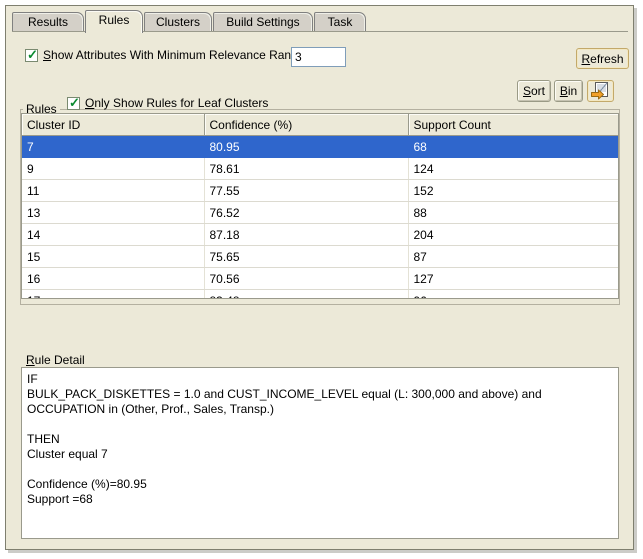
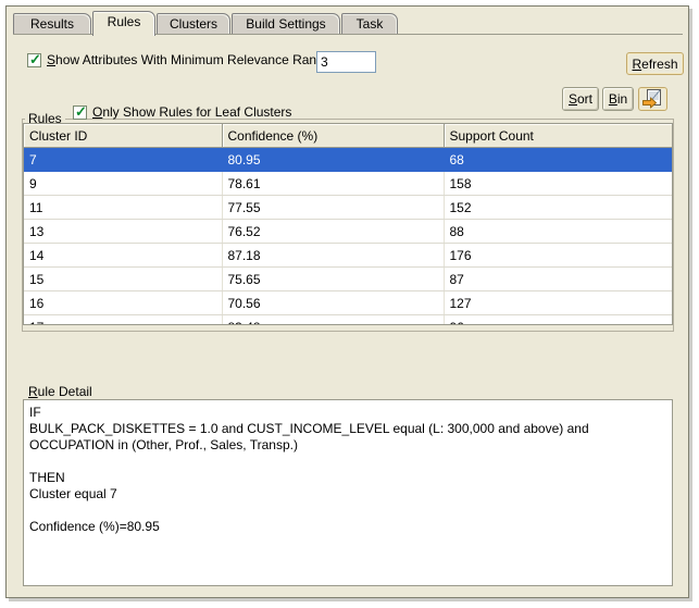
  Results
  Rules
  Clusters
  Build Settings
  Task
  ✓
  Show Attributes With Minimum Relevance Ran
  3
  Refresh
  Sort
  Bin
  Rules
  ✓
  Only Show Rules for Leaf Clusters
  Cluster ID	Confidence (%)	Support Count
  7	80.95	68
- 9	78.61	124
+ 9	78.61	158
  11	77.55	152
  13	76.52	88
- 14	87.18	204
+ 14	87.18	176
  15	75.65	87
  16	70.56	127
  Rule Detail
  IF
  BULK_PACK_DISKETTES = 1.0 and CUST_INCOME_LEVEL equal (L: 300,000 and above) and OCCUPATION in (Other, Prof., Sales, Transp.)
  THEN
  Cluster equal 7
  Confidence (%)=80.95
- Support =68
